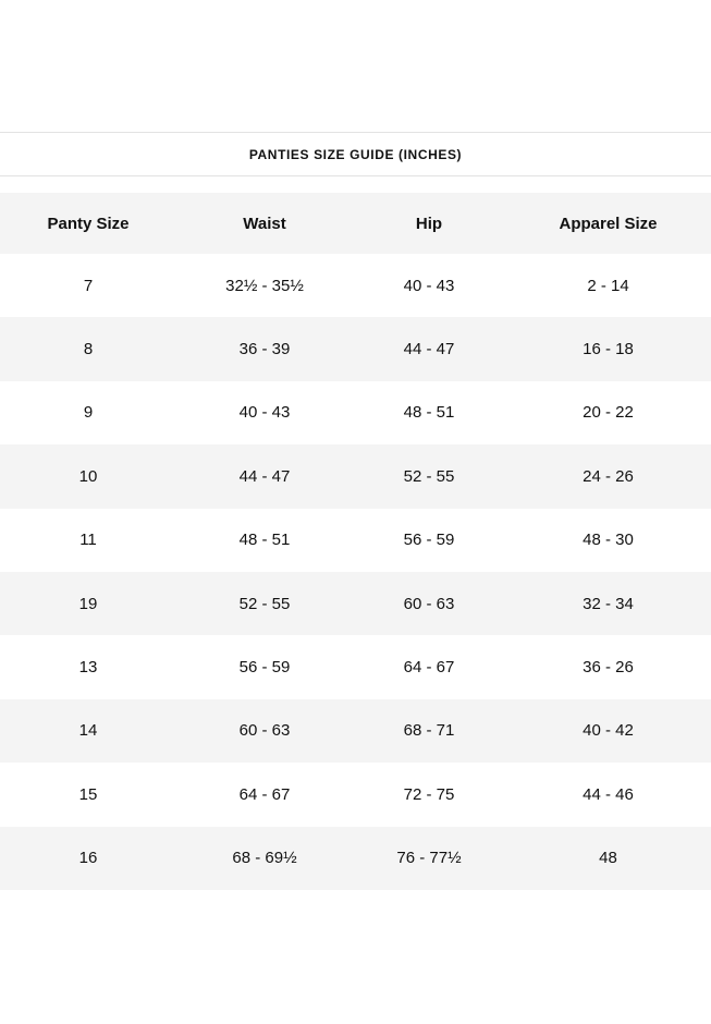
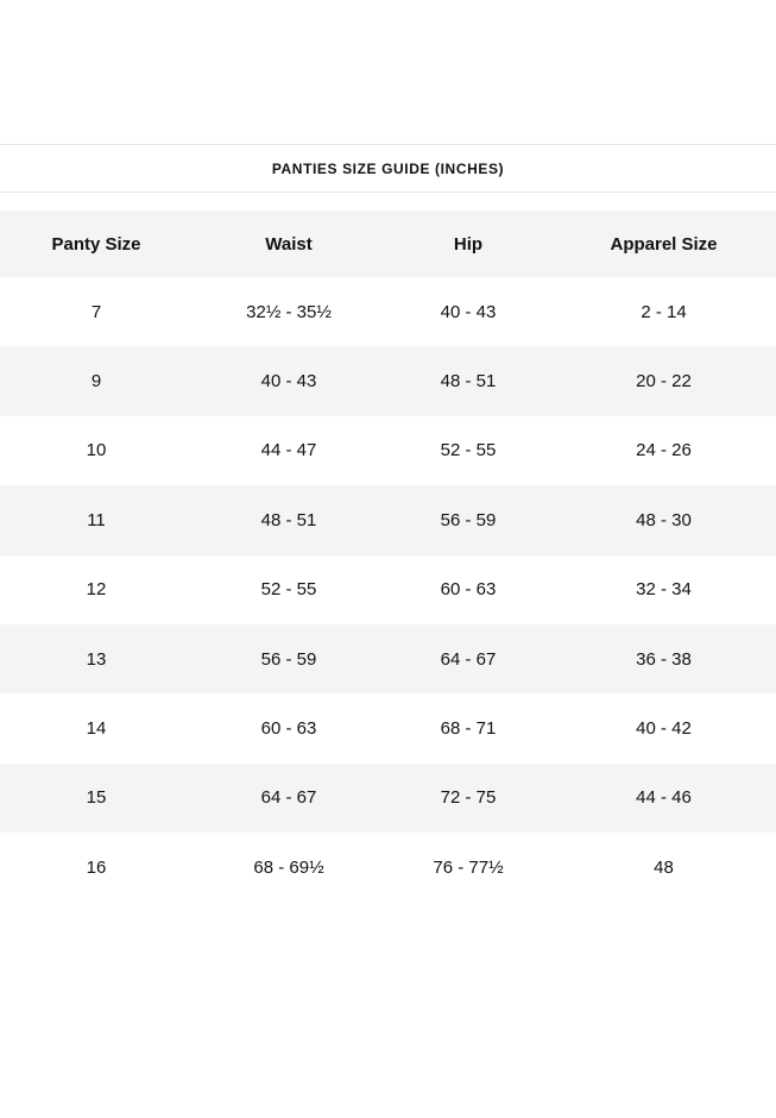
  PANTIES SIZE GUIDE (INCHES)
  Panty Size	Waist	Hip	Apparel Size
  7	32½ - 35½	40 - 43	2 - 14
- 8	36 - 39	44 - 47	16 - 18
  9	40 - 43	48 - 51	20 - 22
  10	44 - 47	52 - 55	24 - 26
  11	48 - 51	56 - 59	48 - 30
- 19	52 - 55	60 - 63	32 - 34
+ 12	52 - 55	60 - 63	32 - 34
- 13	56 - 59	64 - 67	36 - 26
+ 13	56 - 59	64 - 67	36 - 38
  14	60 - 63	68 - 71	40 - 42
  15	64 - 67	72 - 75	44 - 46
  16	68 - 69½	76 - 77½	48
